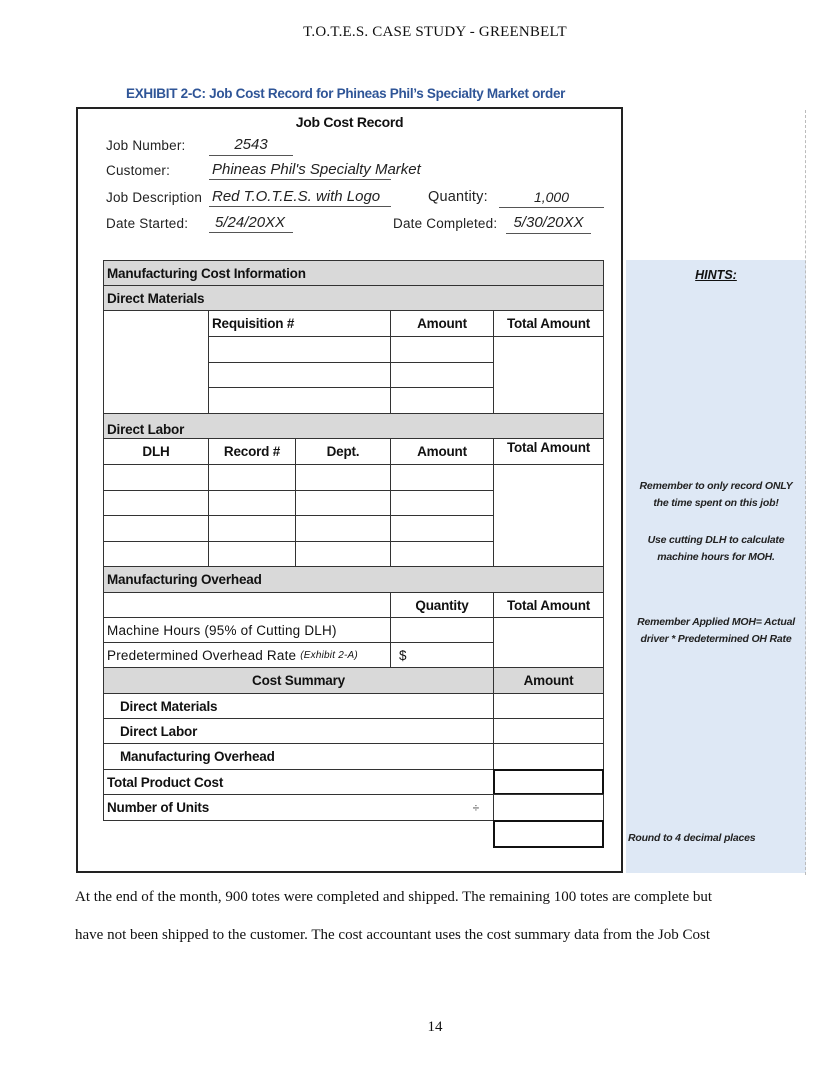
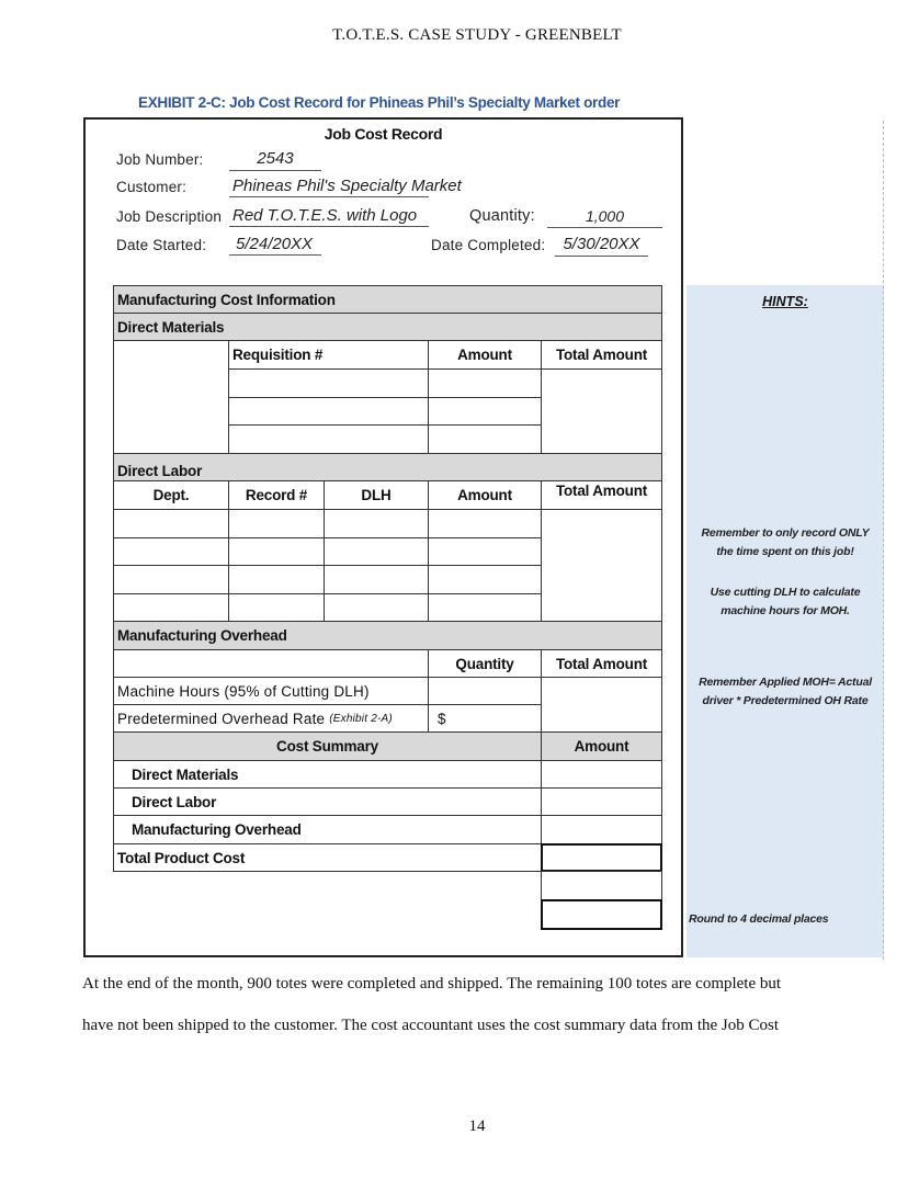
  T.O.T.E.S. CASE STUDY - GREENBELT
  EXHIBIT 2-C: Job Cost Record for Phineas Phil’s Specialty Market order
  Job Cost Record
  Job Number:
  2543
  Customer:
  Phineas Phil's Specialty Market
  Job Description
  Red T.O.T.E.S. with Logo
  Quantity:
  1,000
  Date Started:
  5/24/20XX
  Date Completed:
  5/30/20XX
  HINTS:
  Remember to only record ONLY the time spent on this job!
  Use cutting DLH to calculate machine hours for MOH.
  Remember Applied MOH= Actual driver * Predetermined OH Rate
  Round to 4 decimal places
  Manufacturing Cost Information
  Direct Materials
  Requisition #
  Amount
  Total Amount
  Direct Labor
- DLH
+ Dept.
  Record #
- Dept.
+ DLH
  Amount
  Total Amount
  Manufacturing Overhead
  Quantity
  Total Amount
  Machine Hours (95% of Cutting DLH)
  Predetermined Overhead Rate
  (Exhibit 2-A)
  $
  Cost Summary
  Amount
  Direct Materials
  Direct Labor
  Manufacturing Overhead
  Total Product Cost
- Number of Units
- ÷
  At the end of the month, 900 totes were completed and shipped. The remaining 100 totes are complete but
  have not been shipped to the customer. The cost accountant uses the cost summary data from the Job Cost
  14
